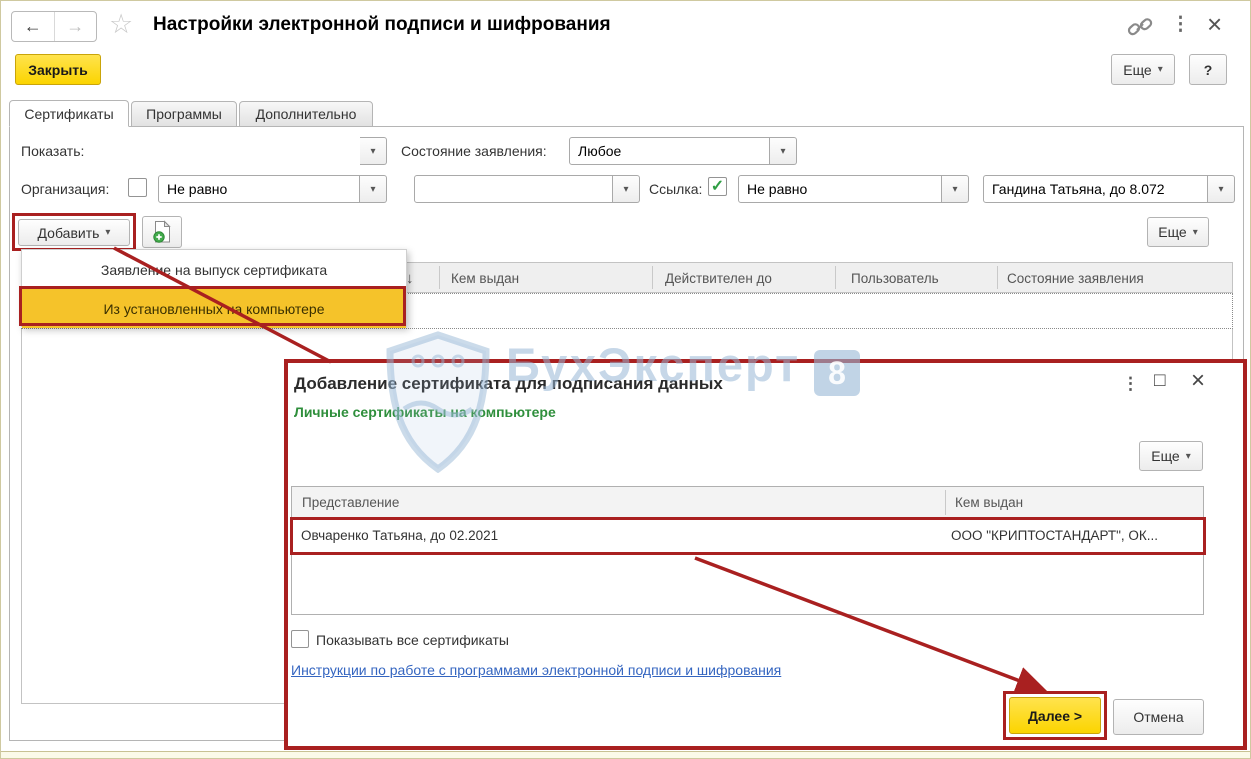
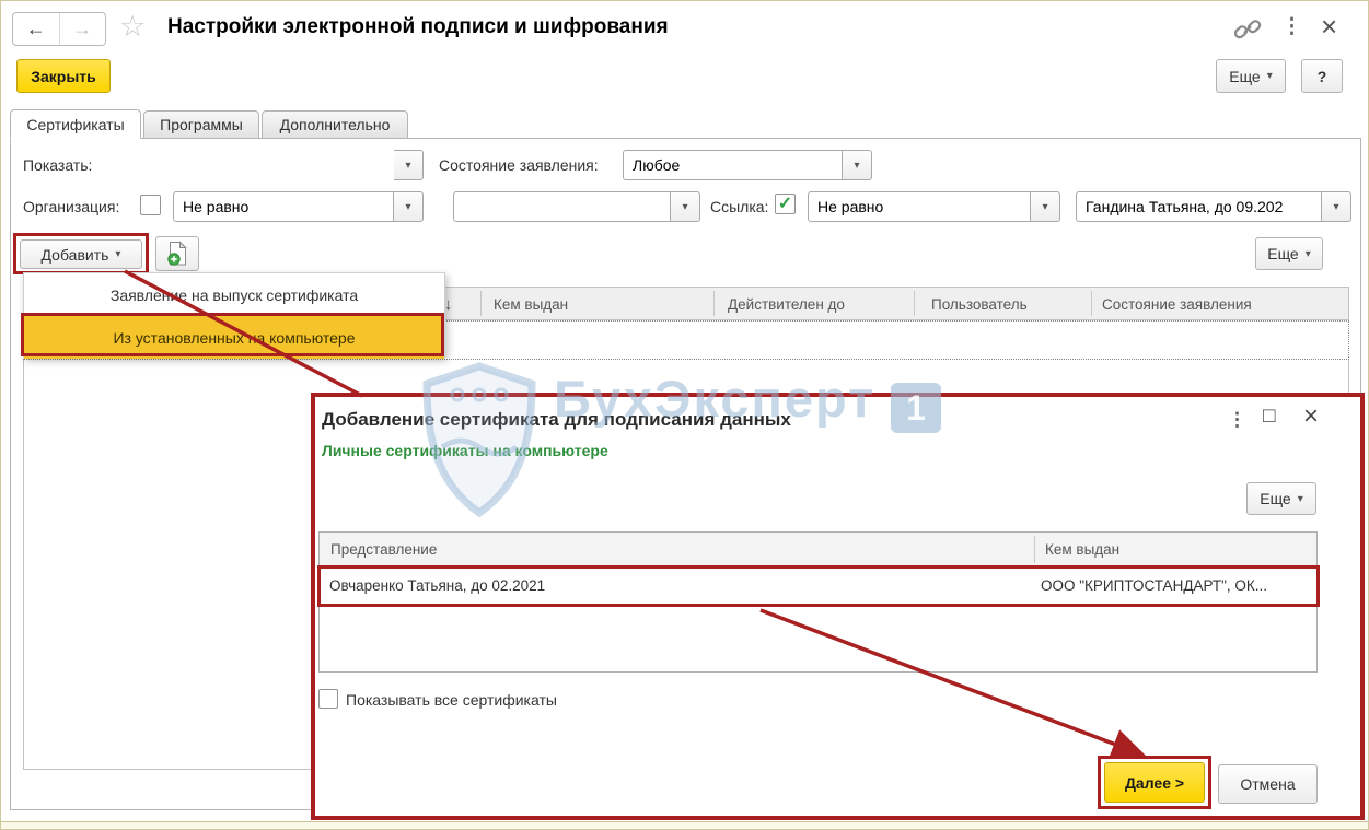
  ←
  →
  ☆
  Настройки электронной подписи и шифрования
  ⋮
  ×
  Закрыть
  Еще
  ▾
  ?
  Сертификаты
  Программы
  Дополнительно
  Показать:
  ▾
  Состояние заявления:
  Любое
  ▾
  Организация:
  Не равно
  ▾
  ▾
  Ссылка:
  ✓
  Не равно
  ▾
- Гандина Татьяна, до 8.072
+ Гандина Татьяна, до 09.202
  ▾
  Добавить
  ▾
  Еще
  ▾
  ↓
  Кем выдан
  Действителен до
  Пользователь
  Состояние заявления
  Заявлеие на выпуск сертификата
  Из установленныха компьютере
  Добавление сертификата для подписания данных
  ⋮
  □
  ×
  Личные сертификаты на компьютере
  Еще
  ▾
  Представление
  Кем выдан
  Овчаренко Татьяна, до 02.2021
  ООО "КРИПТОСТАНДАРТ", ОК...
  Показывать все сертификаты
- Инструкции по работе с программами электронной подписи и шифрования
  Далее >
  Отмена
  БухЭксперт
- 8
+ 1
